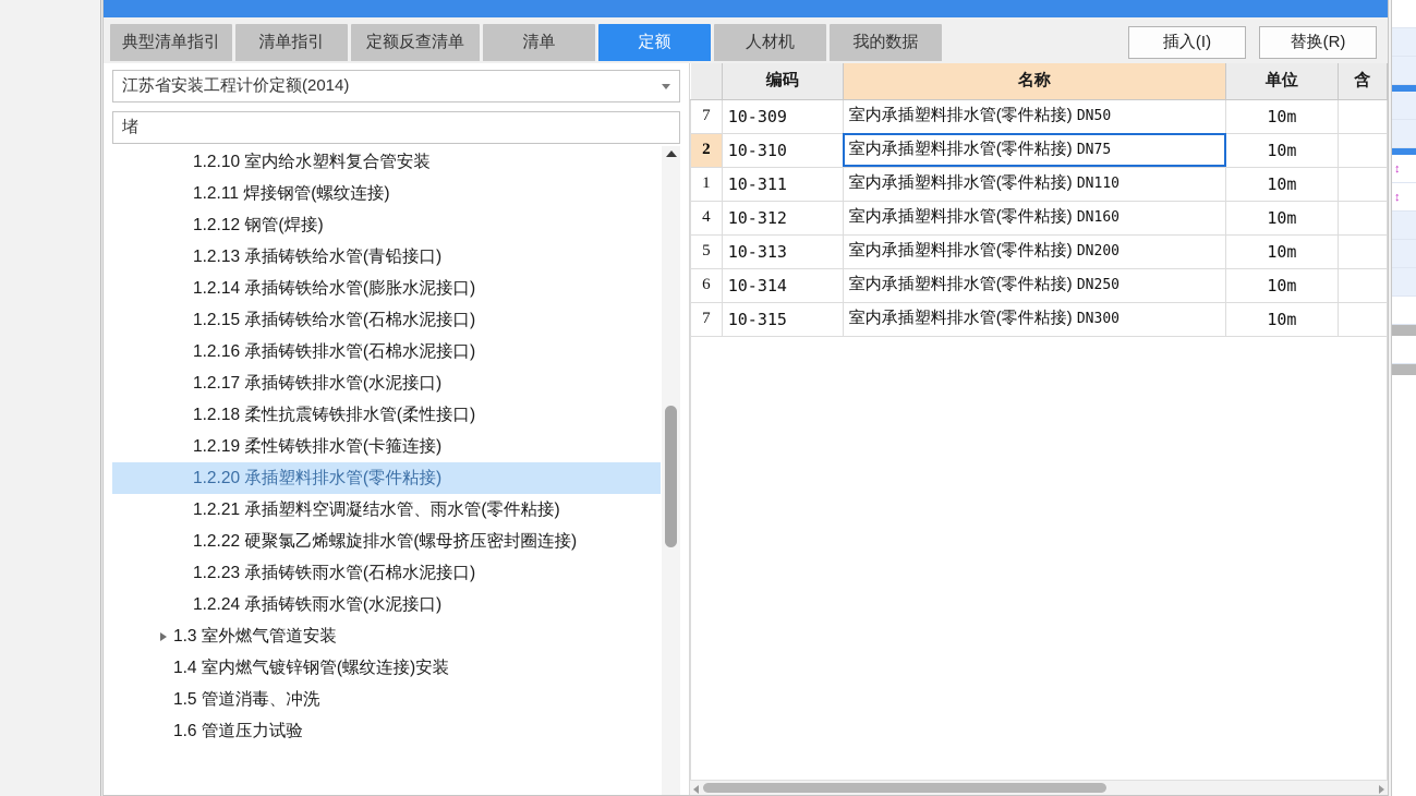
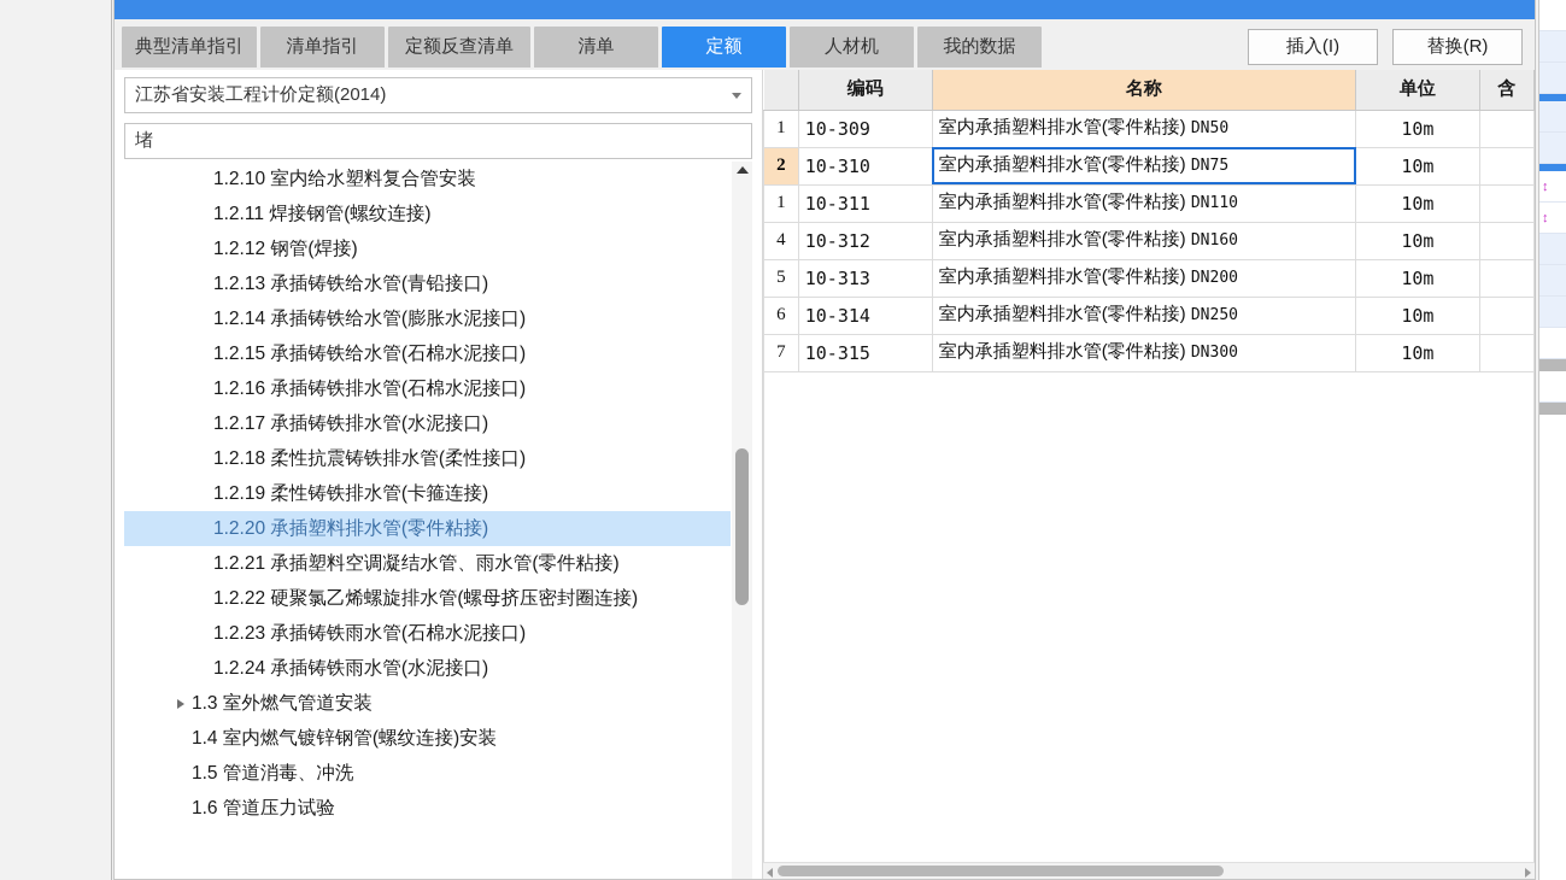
  ↕
  ↕
  典型清单指引
  清单指引
  定额反查清单
  清单
  定额
  人材机
  我的数据
  插入(I)
  替换(R)
  江苏省安装工程计价定额(2014)
  堵
  1.2.10 室内给水塑料复合管安装
  1.2.11 焊接钢管(螺纹连接)
  1.2.12 钢管(焊接)
  1.2.13 承插铸铁给水管(青铅接口)
  1.2.14 承插铸铁给水管(膨胀水泥接口)
  1.2.15 承插铸铁给水管(石棉水泥接口)
  1.2.16 承插铸铁排水管(石棉水泥接口)
  1.2.17 承插铸铁排水管(水泥接口)
  1.2.18 柔性抗震铸铁排水管(柔性接口)
  1.2.19 柔性铸铁排水管(卡箍连接)
  1.2.20 承插塑料排水管(零件粘接)
  1.2.21 承插塑料空调凝结水管、雨水管(零件粘接)
  1.2.22 硬聚氯乙烯螺旋排水管(螺母挤压密封圈连接)
  1.2.23 承插铸铁雨水管(石棉水泥接口)
  1.2.24 承插铸铁雨水管(水泥接口)
  1.3 室外燃气管道安装
  1.4 室内燃气镀锌钢管(螺纹连接)安装
  1.5 管道消毒、冲洗
  1.6 管道压力试验
  	编码	名称	单位	含
- 7	10-309	室内承插塑料排水管(零件粘接) DN50	10m
+ 1	10-309	室内承插塑料排水管(零件粘接) DN50	10m
  2	10-310	室内承插塑料排水管(零件粘接) DN75	10m
  1	10-311	室内承插塑料排水管(零件粘接) DN110	10m
  4	10-312	室内承插塑料排水管(零件粘接) DN160	10m
  5	10-313	室内承插塑料排水管(零件粘接) DN200	10m
  6	10-314	室内承插塑料排水管(零件粘接) DN250	10m
  7	10-315	室内承插塑料排水管(零件粘接) DN300	10m
